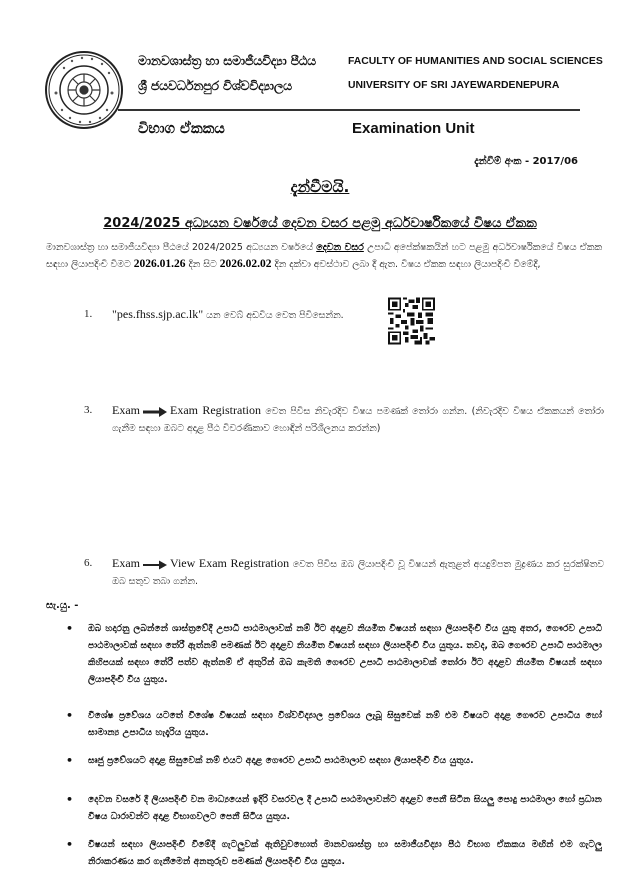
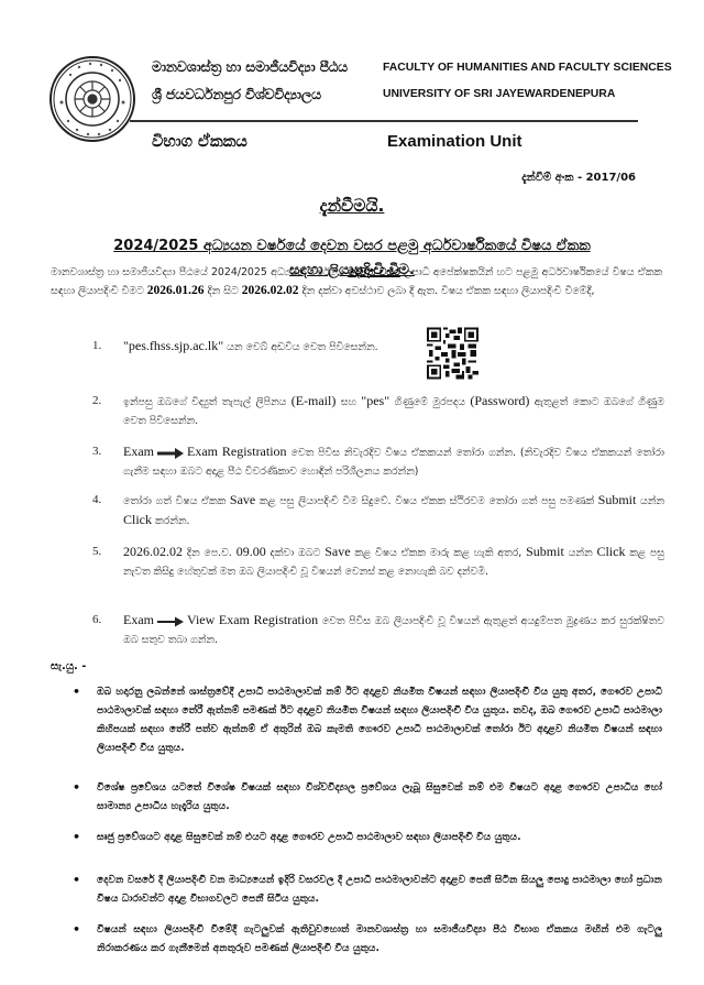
  මානවශාස්ත්‍ර හා සමාජීයවිද්‍යා පීඨය
  ශ්‍රී ජයවර්ධනපුර විශ්වවිද්‍යාලය
- FACULTY OF HUMANITIES AND SOCIAL SCIENCES
+ FACULTY OF HUMANITIES AND FACULTY SCIENCES
  UNIVERSITY OF SRI JAYEWARDENEPURA
  විභාග ඒකකය
  Examination Unit
  දැන්වීම් අංක - 2017/06
  දැන්වීමයි.
  2024/2025 අධ්‍යයන වර්ෂයේ දෙවන වසර පළමු අර්ධවාර්ෂිකයේ විෂය ඒකක
+ සඳහා ලියාපදිංචි වීම.
  මානවශාස්ත්‍ර හා සමාජීයවිද්‍යා පීඨයේ 2024/2025 අධ්‍යයන වර්ෂයේ දෙවන වසර උපාධි අපේක්ෂකයින් හට පළමු අර්ධවාර්ෂිකයේ විෂය ඒකක සඳහා ලියාපදිංචි වීමට 2026.01.26 දින සිට 2026.02.02 දින දක්වා අවස්ථාව ලබා දී ඇත. විෂය ඒකක සඳහා ලියාපදිංචි වීමේදී,
  1.
  "pes.fhss.sjp.ac.lk" යන වෙබ් අඩවිය වෙත පිවිසෙන්න.
+ 2.
+ ඉන්පසු ඔබගේ විද්‍යුත් තැපැල් ලිපිනය (E-mail) සහ "pes" ගිණුමේ මුරපදය (Password) ඇතුළත් කොට ඔබගේ ගිණුම වෙත පිවිසෙන්න.
  3.
- Exam Exam Registration වෙත පිවිස නිවැරදිව විෂය පමණක් තෝරා ගන්න. (නිවැරදිව විෂය ඒකකයන් තෝරා ගැනීම සඳහා ඔබට අදාළ පීඨ විවරණිකාව හොඳින් පරිශීලනය කරන්න)
+ Exam Exam Registration වෙත පිවිස නිවැරදිව විෂය ඒකකයන් තෝරා ගන්න. (නිවැරදිව විෂය ඒකකයන් තෝරා ගැනීම සඳහා ඔබට අදාළ පීඨ විවරණිකාව හොඳින් පරිශීලනය කරන්න)
+ 4.
+ තෝරා ගත් විෂය ඒකක Save කළ පසු ලියාපදිංචි වීම සිදුවේ. විෂය ඒකක ස්ථිරවම තෝරා ගත් පසු පමණක් Submit යන්න Click කරන්න.
+ 5.
+ 2026.02.02 දින පෙ.ව. 09.00 දක්වා ඔබට Save කළ විෂය ඒකක මාරු කළ හැකි අතර, Submit යන්න Click කළ පසු නැවත කිසිදු හේතුවක් මත ඔබ ලියාපදිංචි වූ විෂයන් වෙනස් කළ නොහැකි බව දන්වමි.
  6.
  Exam View Exam Registration වෙත පිවිස ඔබ ලියාපදිංචි වූ විෂයන් ඇතුළත් අයදුම්පත මුද්‍රණය කර සුරක්ෂිතව ඔබ සතුව තබා ගන්න.
  සැ.යු. -
  •
  ඔබ හදාරනු ලබන්නේ ශාස්ත්‍රවේදී උපාධි පාඨමාලාවක් නම් ඊට අදාළව නියමිත විෂයන් සඳහා ලියාපදිංචි විය යුතු අතර, ගෞරව උපාධි පාඨමාලාවක් සඳහා තේරී ඇත්නම් පමණක් ඊට අදාළව නියමිත විෂයන් සඳහා ලියාපදිංචි විය යුතුය. තවද, ඔබ ගෞරව උපාධි පාඨමාලා කිහිපයක් සඳහා තේරී පත්ව ඇත්නම් ඒ අතුරින් ඔබ කැමති ගෞරව උපාධි පාඨමාලාවක් තෝරා ඊට අදාළව නියමිත විෂයන් සඳහා ලියාපදිංචි විය යුතුය.
  •
  විශේෂ ප්‍රවේශය යටතේ විශේෂ විෂයක් සඳහා විශ්වවිද්‍යාල ප්‍රවේශය ලැබූ සිසුවෙක් නම් එම විෂයට අදාළ ගෞරව උපාධිය හෝ සාමාන්‍ය උපාධිය හැදෑරිය යුතුය.
  •
  සෘජු ප්‍රවේශයට අදාළ සිසුවෙක් නම් එයට අදාළ ගෞරව උපාධි පාඨමාලාව සඳහා ලියාපදිංචි විය යුතුය.
  •
  දෙවන වසරේ දී ලියාපදිංචි වන මාධ්‍යයෙන් ඉදිරි වසරවල දී උපාධි පාඨමාලාවන්ට අදාළව පෙනී සිටින සියලු පොදු පාඨමාලා හෝ ප්‍රධාන විෂය ධාරාවන්ට අදාළ විභාගවලට පෙනී සිටිය යුතුය.
  •
  විෂයන් සඳහා ලියාපදිංචි වීමේදී ගැටලුවක් ඇතිවුවහොත් මානවශාස්ත්‍ර හා සමාජීයවිද්‍යා පීඨ විභාග ඒකකය මඟින් එම ගැටලු නිරාකරණය කර ගැනීමෙන් අනතුරුව පමණක් ලියාපදිංචි විය යුතුය.
